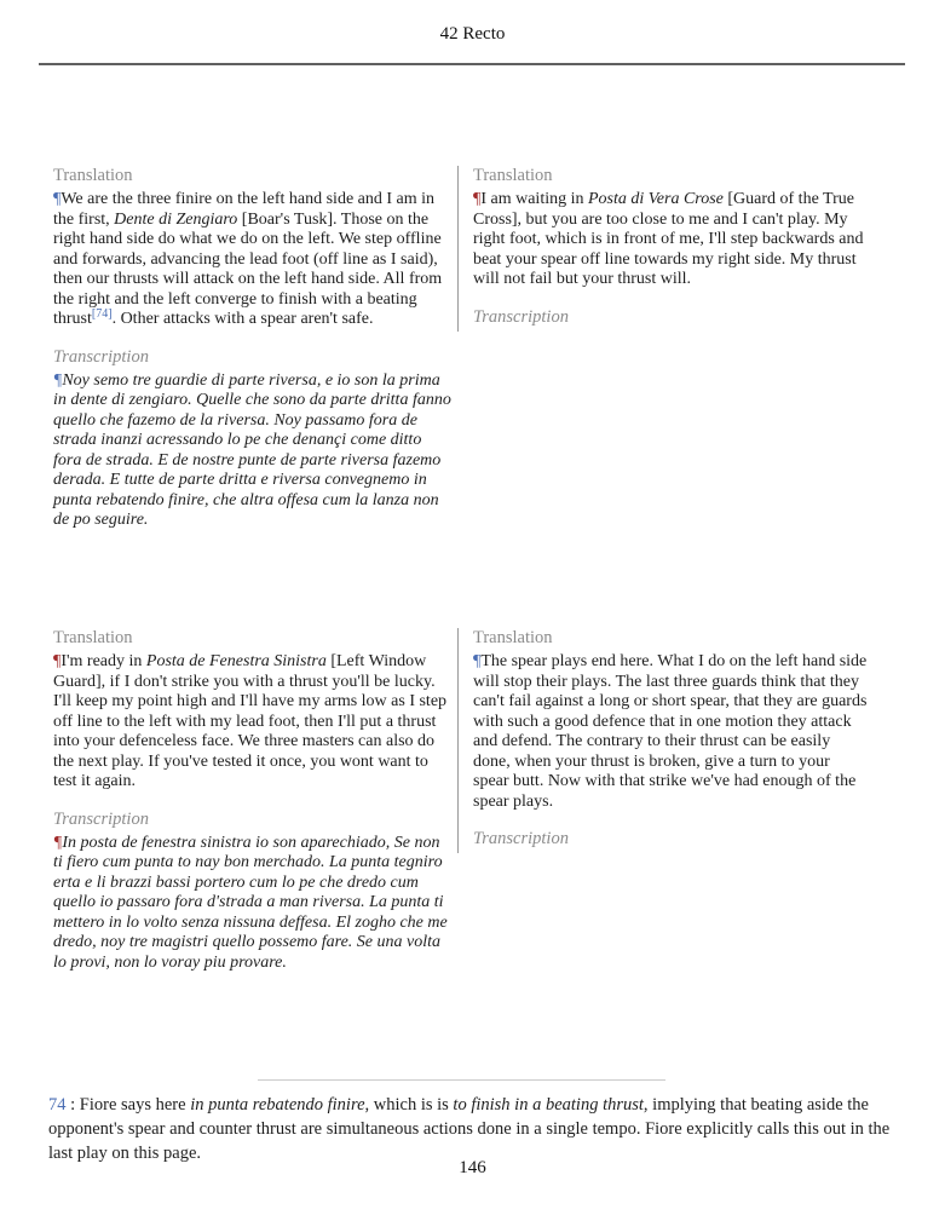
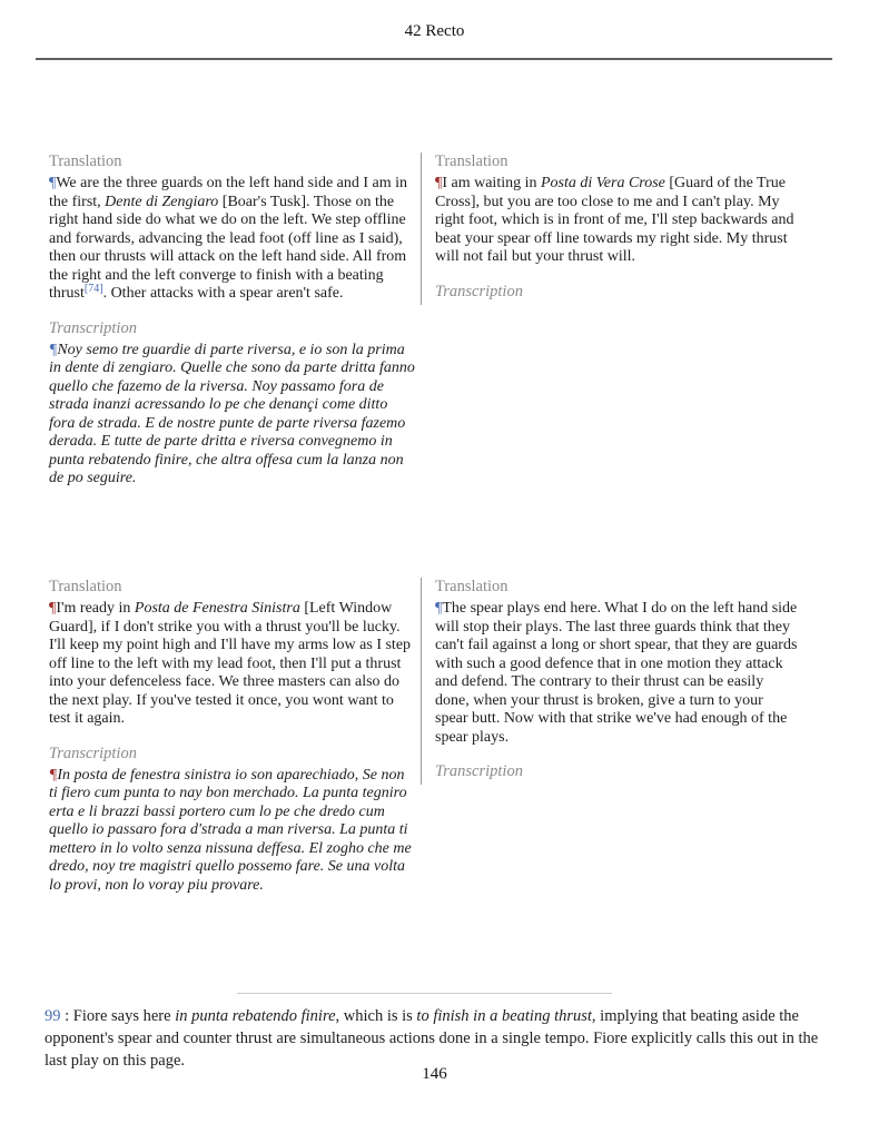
  42 Recto
  Translation
- ¶We are the three finire on the left hand side and I am in the first, Dente di Zengiaro [Boar's Tusk]. Those on the right hand side do what we do on the left. We step offline and forwards, advancing the lead foot (off line as I said), then our thrusts will attack on the left hand side. All from the right and the left converge to finish with a beating thrust[74]. Other attacks with a spear aren't safe.
+ ¶We are the three guards on the left hand side and I am in the first, Dente di Zengiaro [Boar's Tusk]. Those on the right hand side do what we do on the left. We step offline and forwards, advancing the lead foot (off line as I said), then our thrusts will attack on the left hand side. All from the right and the left converge to finish with a beating thrust[74]. Other attacks with a spear aren't safe.
  Transcription
  ¶Noy semo tre guardie di parte riversa, e io son la prima in dente di zengiaro. Quelle che sono da parte dritta fanno quello che fazemo de la riversa. Noy passamo fora de strada inanzi acressando lo pe che denançi come ditto fora de strada. E de nostre punte de parte riversa fazemo derada. E tutte de parte dritta e riversa convegnemo in punta rebatendo finire, che altra offesa cum la lanza non de po seguire.
  Translation
  ¶I am waiting in Posta di Vera Crose [Guard of the True Cross], but you are too close to me and I can't play. My right foot, which is in front of me, I'll step backwards and beat your spear off line towards my right side. My thrust will not fail but your thrust will.
  Transcription
  Translation
  ¶I'm ready in Posta de Fenestra Sinistra [Left Window Guard], if I don't strike you with a thrust you'll be lucky. I'll keep my point high and I'll have my arms low as I step off line to the left with my lead foot, then I'll put a thrust into your defenceless face. We three masters can also do the next play. If you've tested it once, you wont want to test it again.
  Transcription
  ¶In posta de fenestra sinistra io son aparechiado, Se non ti fiero cum punta to nay bon merchado. La punta tegniro erta e li brazzi bassi portero cum lo pe che dredo cum quello io passaro fora d'strada a man riversa. La punta ti mettero in lo volto senza nissuna deffesa. El zogho che me dredo, noy tre magistri quello possemo fare. Se una volta lo provi, non lo voray piu provare.
  Translation
  ¶The spear plays end here. What I do on the left hand side will stop their plays. The last three guards think that they can't fail against a long or short spear, that they are guards with such a good defence that in one motion they attack and defend. The contrary to their thrust can be easily done, when your thrust is broken, give a turn to your spear butt. Now with that strike we've had enough of the spear plays.
  Transcription
- 74 : Fiore says here in punta rebatendo finire, which is is to finish in a beating thrust, implying that beating aside the opponent's spear and counter thrust are simultaneous actions done in a single tempo. Fiore explicitly calls this out in the last play on this page.
+ 99 : Fiore says here in punta rebatendo finire, which is is to finish in a beating thrust, implying that beating aside the opponent's spear and counter thrust are simultaneous actions done in a single tempo. Fiore explicitly calls this out in the last play on this page.
  146
